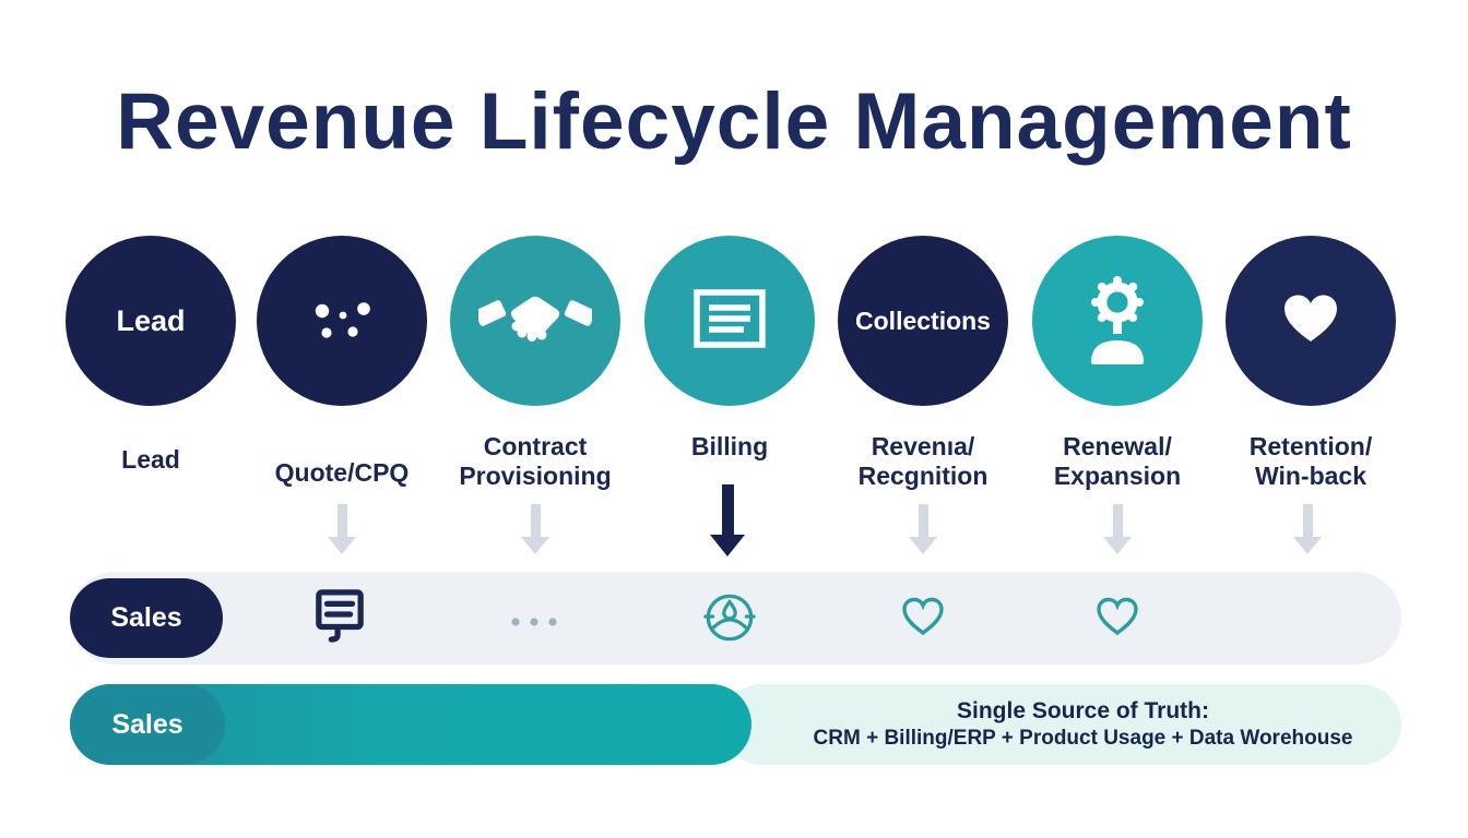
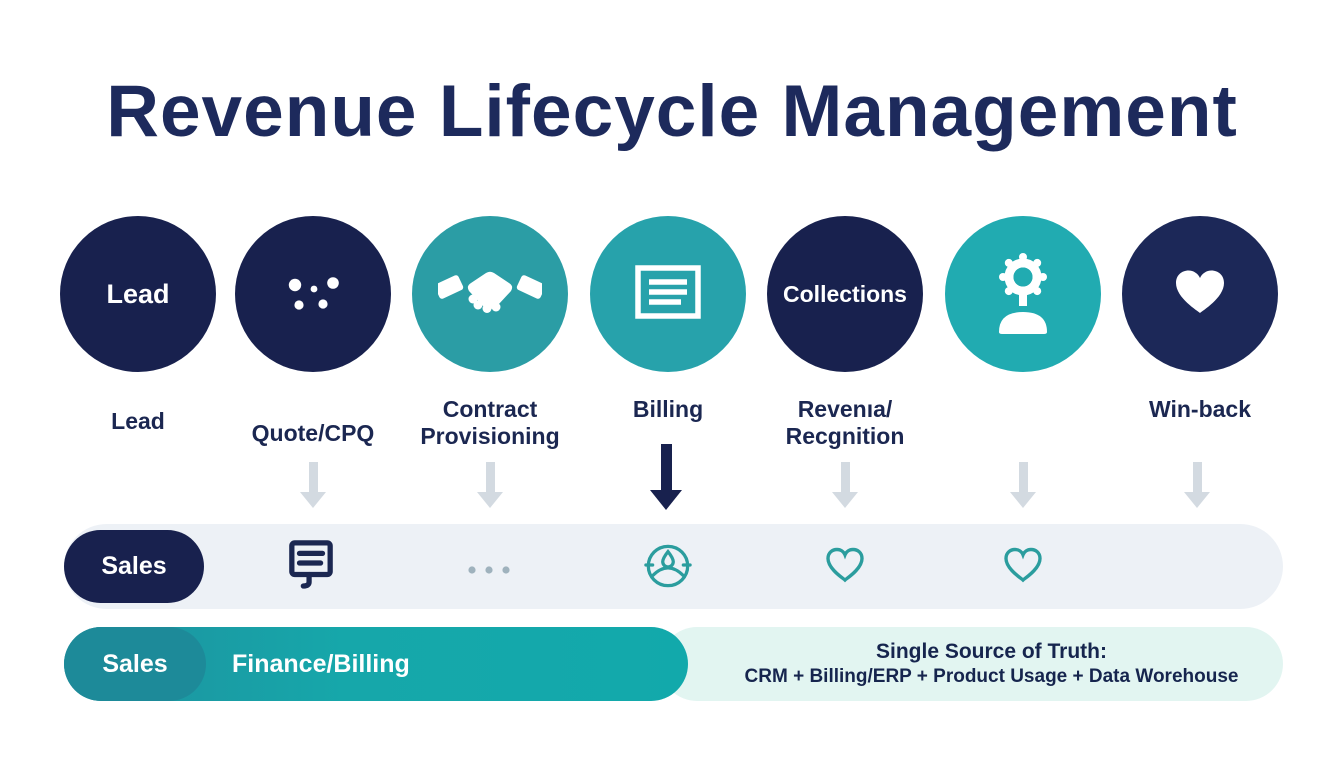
  Revenue Lifecycle Management
  Lead
  Collections
  Lead
  Quote/CPQ
  Contract
  Provisioning
  Billing
  Revenıa/
  Recgnition
- Renewal/
- Expansion
- Retention/
  Win-back
  Sales
  Sales
+ Finance/Billing
  Single Source of Truth:
  CRM + Billing/ERP + Product Usage + Data Worehouse
